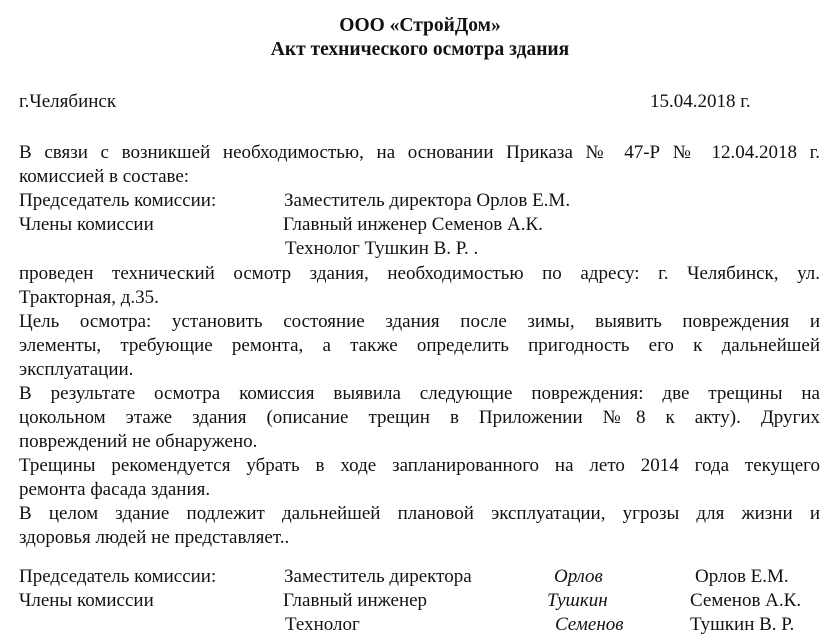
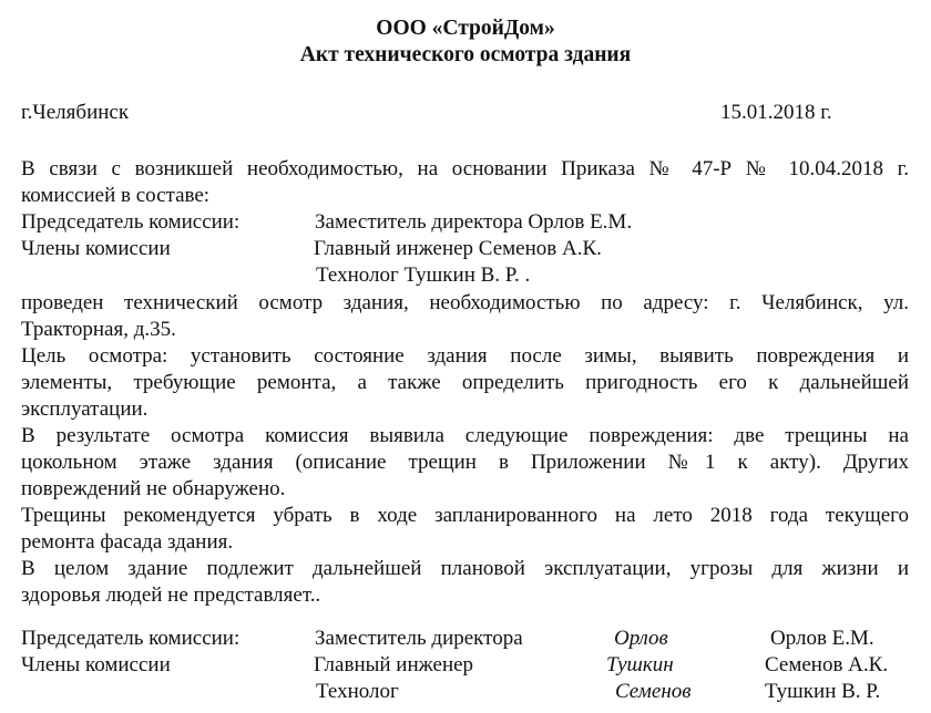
  ООО «СтройДом»
  Акт технического осмотра здания
  г.Челябинск
- 15.04.2018 г.
+ 15.01.2018 г.
- В связи с возникшей необходимостью, на основании Приказа № 47-Р № 12.04.2018 г.
+ В связи с возникшей необходимостью, на основании Приказа № 47-Р № 10.04.2018 г.
  комиссией в составе:
  Председатель комиссии:
  Заместитель директора Орлов Е.М.
  Члены комиссии
  Главный инженер Семенов А.К.
  Технолог Тушкин В. Р. .
  проведен технический осмотр здания, необходимостью по адресу: г. Челябинск, ул.
  Тракторная, д.35.
  Цель осмотра: установить состояние здания после зимы, выявить повреждения и
  элементы, требующие ремонта, а также определить пригодность его к дальнейшей
  эксплуатации.
  В результате осмотра комиссия выявила следующие повреждения: две трещины на
- цокольном этаже здания (описание трещин в Приложении №8 к акту). Других
+ цокольном этаже здания (описание трещин в Приложении №1 к акту). Других
  повреждений не обнаружено.
- Трещины рекомендуется убрать в ходе запланированного на лето 2014 года текущего
+ Трещины рекомендуется убрать в ходе запланированного на лето 2018 года текущего
  ремонта фасада здания.
  В целом здание подлежит дальнейшей плановой эксплуатации, угрозы для жизни и
  здоровья людей не представляет..
  Председатель комиссии:
  Члены комиссии
  Заместитель директора
  Орлов
  Орлов Е.М.
  Главный инженер
  Тушкин
  Семенов А.К.
  Технолог
  Семенов
  Тушкин В. Р.
